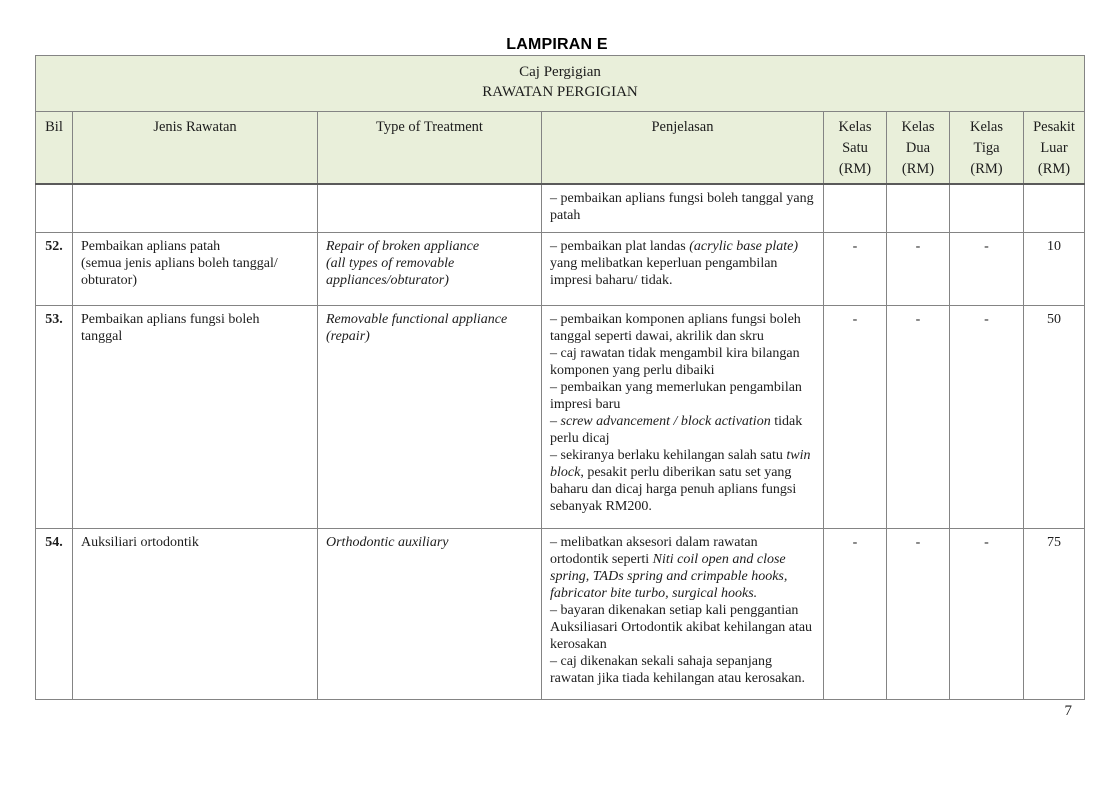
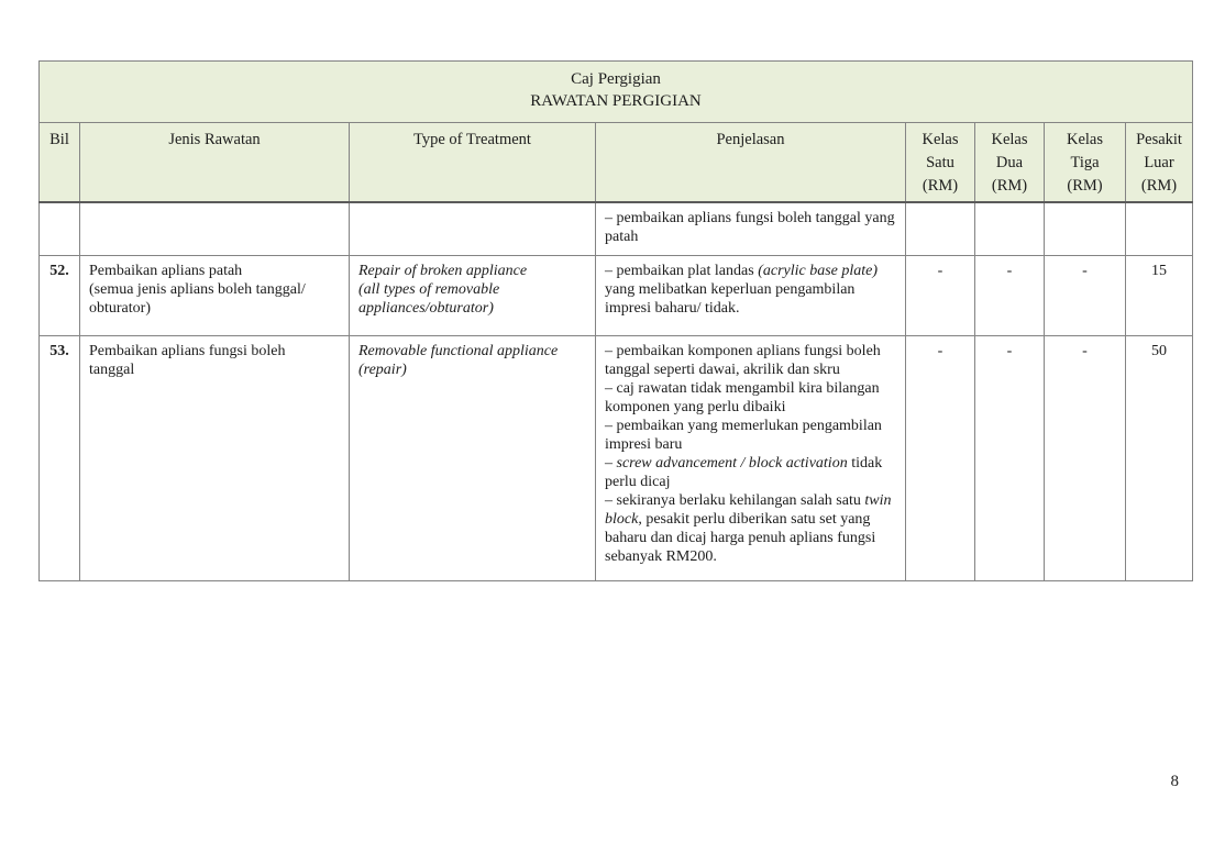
- LAMPIRAN E
  Caj Pergigian RAWATAN PERGIGIAN
  Bil	Jenis Rawatan	Type of Treatment	Penjelasan	Kelas Satu (RM)	Kelas Dua (RM)	Kelas Tiga (RM)	Pesakit Luar (RM)
  			– pembaikan aplians fungsi boleh tanggal yang patah
- 52.	Pembaikan aplians patah (semua jenis aplians boleh tanggal/ obturator)	Repair of broken appliance (all types of removable appliances/obturator)	– pembaikan plat landas (acrylic base plate) yang melibatkan keperluan pengambilan impresi baharu/ tidak.	-	-	-	10
+ 52.	Pembaikan aplians patah (semua jenis aplians boleh tanggal/ obturator)	Repair of broken appliance (all types of removable appliances/obturator)	– pembaikan plat landas (acrylic base plate) yang melibatkan keperluan pengambilan impresi baharu/ tidak.	-	-	-	15
  53.	Pembaikan aplians fungsi boleh tanggal	Removable functional appliance (repair)	– pembaikan komponen aplians fungsi boleh tanggal seperti dawai, akrilik dan skru– caj rawatan tidak mengambil kira bilangan komponen yang perlu dibaiki– pembaikan yang memerlukan pengambilan impresi baru– screw advancement / block activation tidak perlu dicaj– sekiranya berlaku kehilangan salah satu twin block, pesakit perlu diberikan satu set yang baharu dan dicaj harga penuh aplians fungsi sebanyak RM200.	-	-	-	50
- 54.	Auksiliari ortodontik	Orthodontic auxiliary	– melibatkan aksesori dalam rawatan ortodontik seperti Niti coil open and close spring, TADs spring and crimpable hooks, fabricator bite turbo, surgical hooks.– bayaran dikenakan setiap kali penggantian Auksiliasari Ortodontik akibat kehilangan atau kerosakan– caj dikenakan sekali sahaja sepanjang rawatan jika tiada kehilangan atau kerosakan.	-	-	-	75
- 7
+ 8
